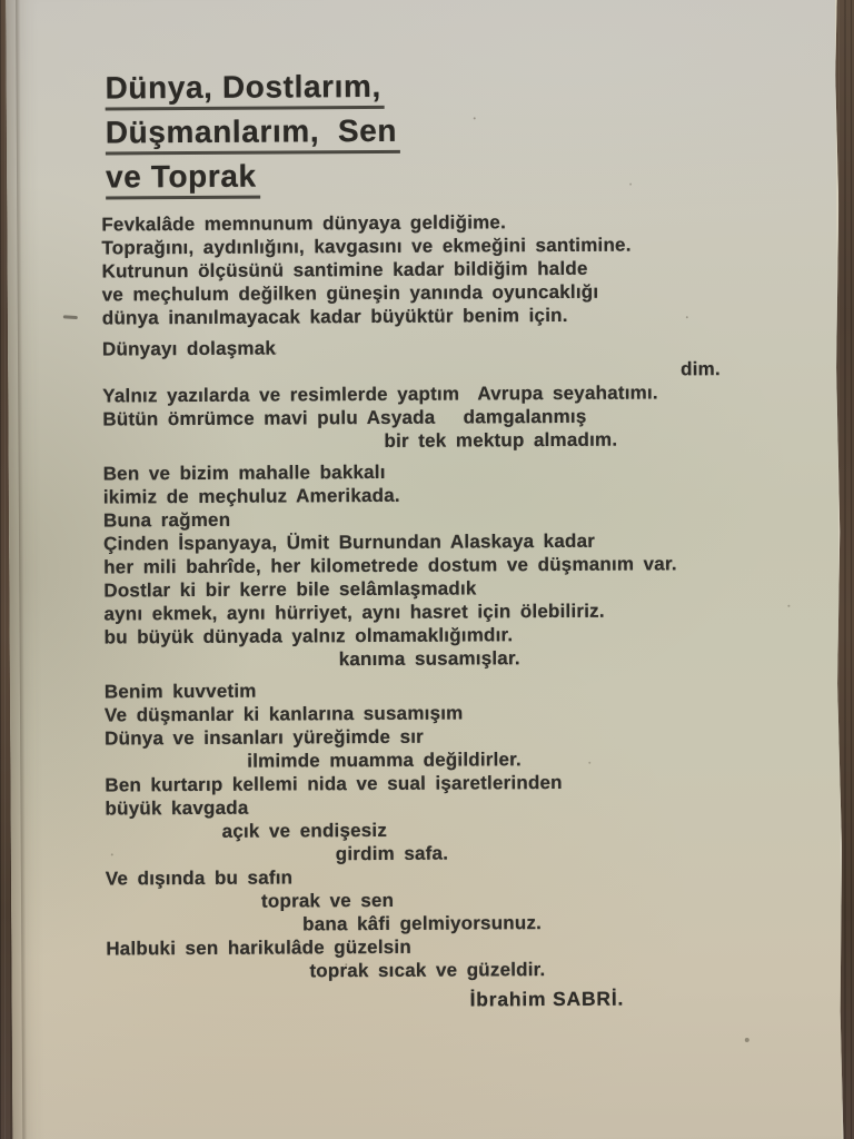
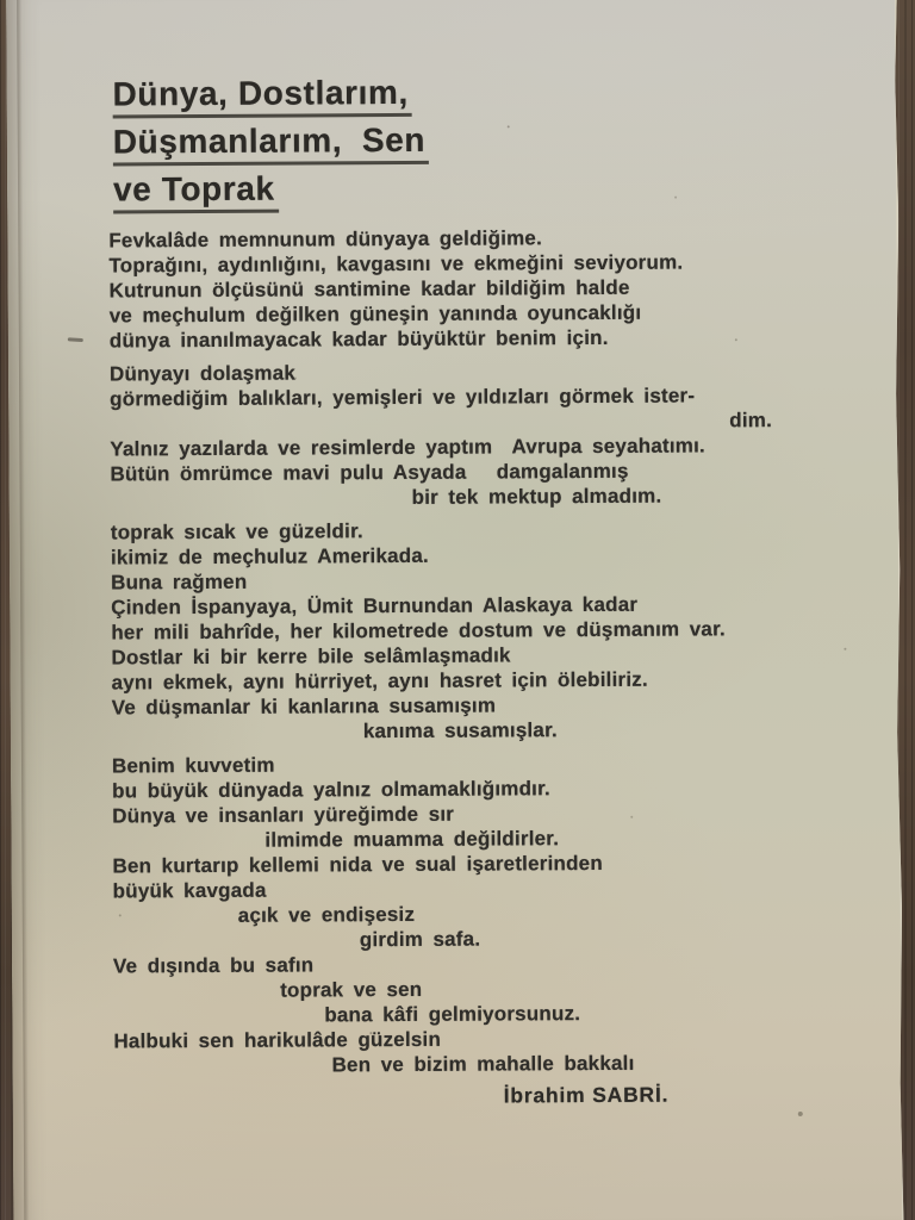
  Dünya, Dostlarım,
  Düşmanlarım, Sen
  ve Toprak
  Fevkalâde memnunum dünyaya geldiğime.
- Toprağını, aydınlığını, kavgasını ve ekmeğini santimine.
+ Toprağını, aydınlığını, kavgasını ve ekmeğini seviyorum.
  Kutrunun ölçüsünü santimine kadar bildiğim halde
  ve meçhulum değilken güneşin yanında oyuncaklığı
  dünya inanılmayacak kadar büyüktür benim için.
  Dünyayı dolaşmak
+ görmediğim balıkları, yemişleri ve yıldızları görmek ister-
  dim.
  Yalnız yazılarda ve resimlerde yaptım Avrupa seyahatımı.
  Bütün ömrümce mavi pulu Asyada damgalanmış
  bir tek mektup almadım.
- Ben ve bizim mahalle bakkalı
+ toprak sıcak ve güzeldir.
  ikimiz de meçhuluz Amerikada.
  Buna rağmen
  Çinden İspanyaya, Ümit Burnundan Alaskaya kadar
  her mili bahrîde, her kilometrede dostum ve düşmanım var.
  Dostlar ki bir kerre bile selâmlaşmadık
  aynı ekmek, aynı hürriyet, aynı hasret için ölebiliriz.
- bu büyük dünyada yalnız olmamaklığımdır.
+ Ve düşmanlar ki kanlarına susamışım
  kanıma susamışlar.
  Benim kuvvetim
- Ve düşmanlar ki kanlarına susamışım
+ bu büyük dünyada yalnız olmamaklığımdır.
  Dünya ve insanları yüreğimde sır
  ilmimde muamma değildirler.
  Ben kurtarıp kellemi nida ve sual işaretlerinden
  büyük kavgada
  açık ve endişesiz
  girdim safa.
  Ve dışında bu safın
  toprak ve sen
  bana kâfi gelmiyorsunuz.
  Halbuki sen harikulâde güzelsin
- toprak sıcak ve güzeldir.
+ Ben ve bizim mahalle bakkalı
  İbrahim SABRİ.
